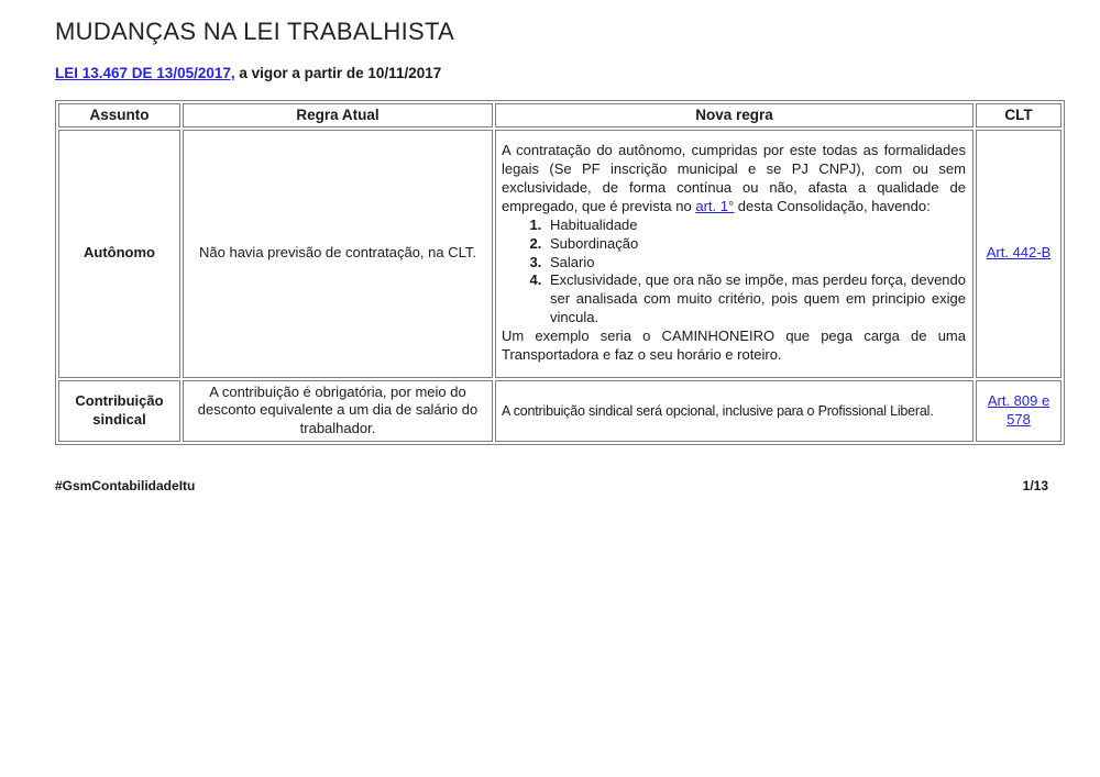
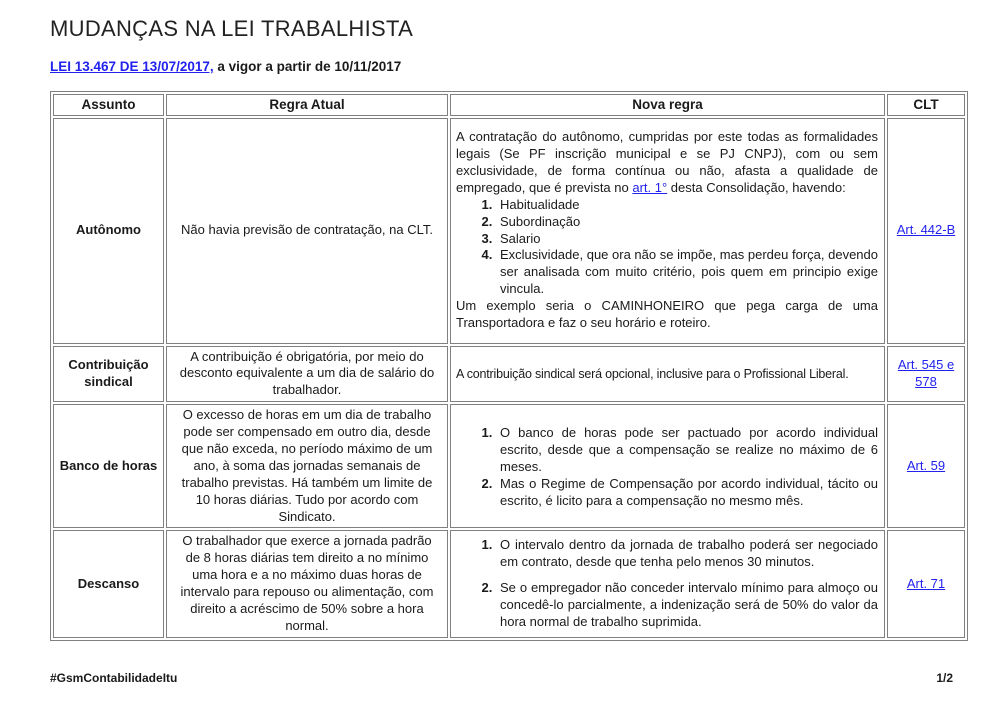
  MUDANÇAS NA LEI TRABALHISTA
- LEI 13.467 DE 13/05/2017, a vigor a partir de 10/11/2017
+ LEI 13.467 DE 13/07/2017, a vigor a partir de 10/11/2017
  Assunto	Regra Atual	Nova regra	CLT
  Autônomo	Não havia previsão de contratação, na CLT.	A contratação do autônomo, cumpridas por este todas as formalidades legais (Se PF inscrição municipal e se PJ CNPJ), com ou sem exclusividade, de forma contínua ou não, afasta a qualidade de empregado, que é prevista no art. 1° desta Consolidação, havendo: Habitualidade Subordinação Salario Exclusividade, que ora não se impõe, mas perdeu força, devendo ser analisada com muito critério, pois quem em principio exige vincula. Um exemplo seria o CAMINHONEIRO que pega carga de uma Transportadora e faz o seu horário e roteiro.	Art. 442-B
- Contribuição sindical	A contribuição é obrigatória, por meio do desconto equivalente a um dia de salário do trabalhador.	A contribuição sindical será opcional, inclusive para o Profissional Liberal.	Art. 809 e 578
+ Contribuição sindical	A contribuição é obrigatória, por meio do desconto equivalente a um dia de salário do trabalhador.	A contribuição sindical será opcional, inclusive para o Profissional Liberal.	Art. 545 e 578
+ Banco de horas	O excesso de horas em um dia de trabalho pode ser compensado em outro dia, desde que não exceda, no período máximo de um ano, à soma das jornadas semanais de trabalho previstas. Há também um limite de 10 horas diárias. Tudo por acordo com Sindicato.	O banco de horas pode ser pactuado por acordo individual escrito, desde que a compensação se realize no máximo de 6 meses. Mas o Regime de Compensação por acordo individual, tácito ou escrito, é licito para a compensação no mesmo mês.	Art. 59
+ Descanso	O trabalhador que exerce a jornada padrão de 8 horas diárias tem direito a no mínimo uma hora e a no máximo duas horas de intervalo para repouso ou alimentação, com direito a acréscimo de 50% sobre a hora normal.	O intervalo dentro da jornada de trabalho poderá ser negociado em contrato, desde que tenha pelo menos 30 minutos. Se o empregador não conceder intervalo mínimo para almoço ou concedê-lo parcialmente, a indenização será de 50% do valor da hora normal de trabalho suprimida.	Art. 71
  #GsmContabilidadeItu
- 1/13
+ 1/2
